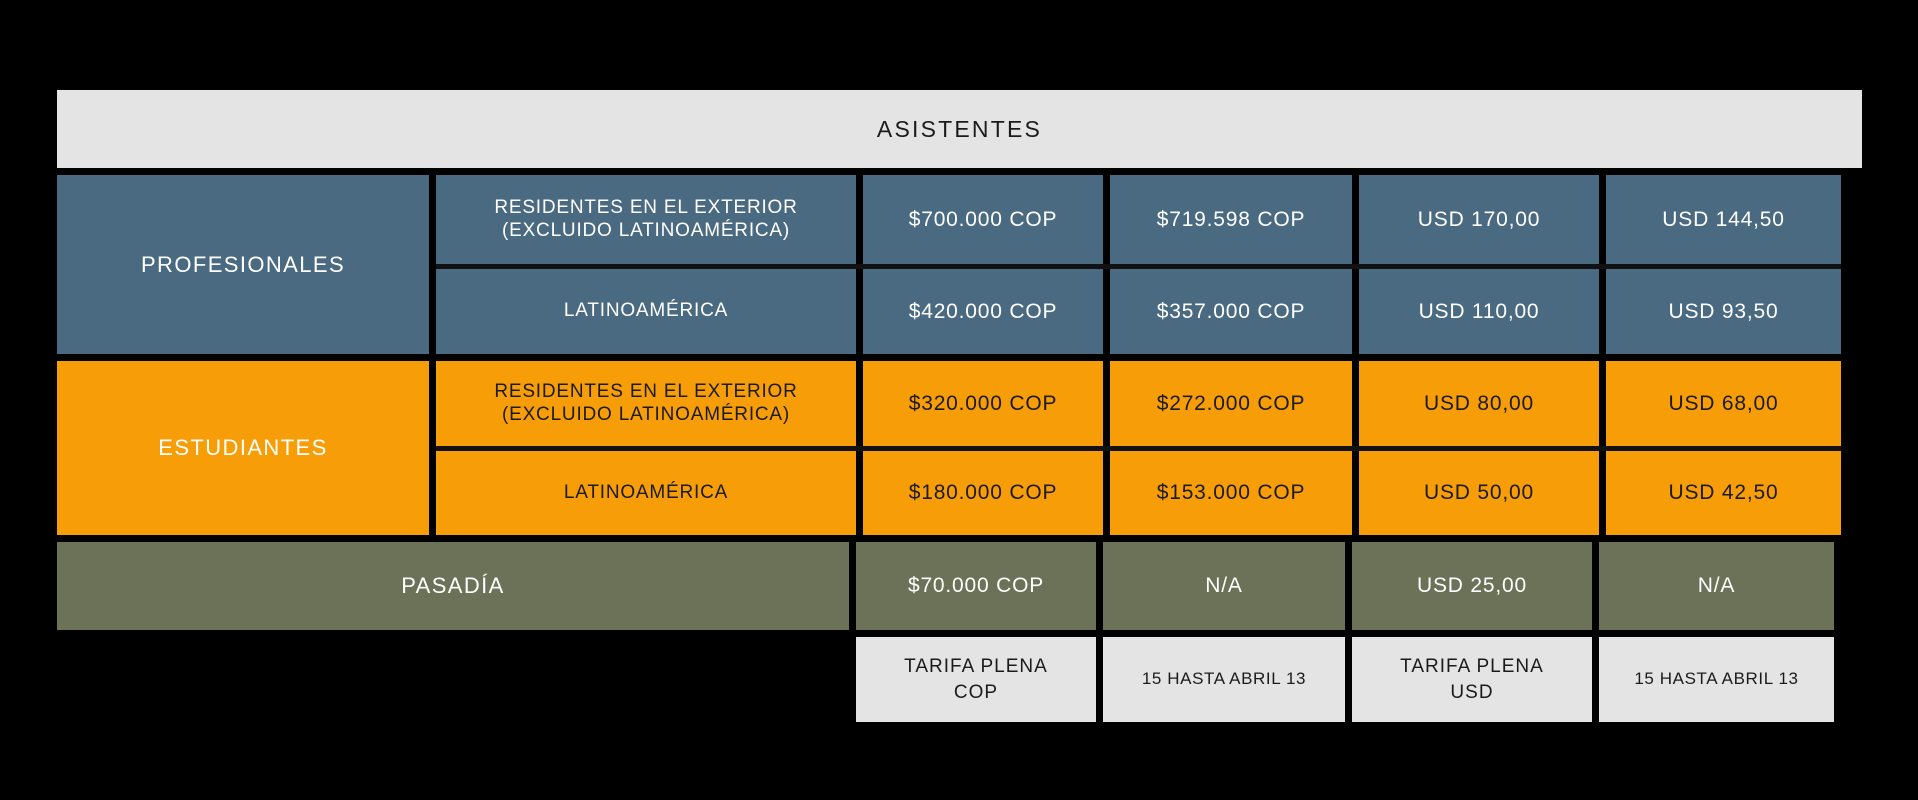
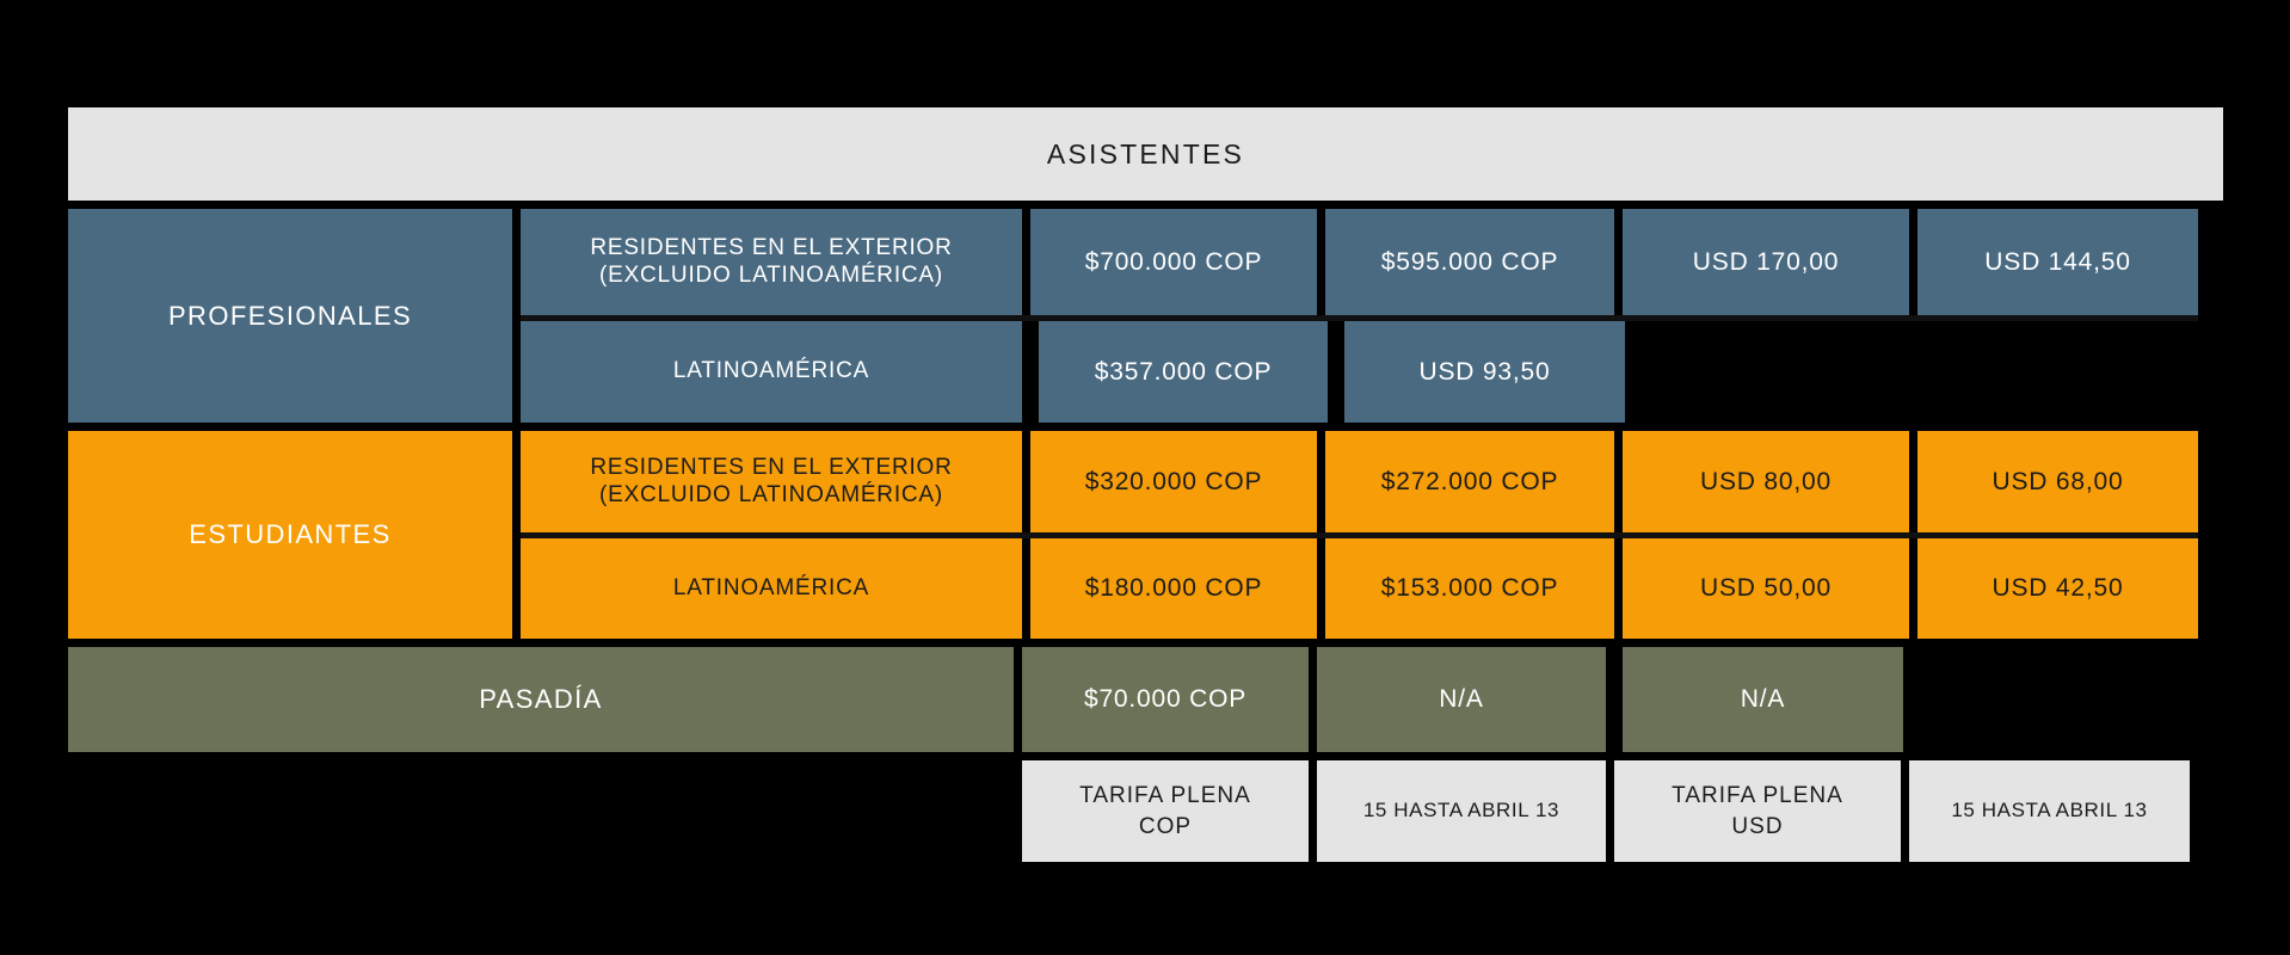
  ASISTENTES
  PROFESIONALES
  RESIDENTES EN EL EXTERIOR
  (EXCLUIDO LATINOAMÉRICA)
  $700.000 COP
- $719.598 COP
+ $595.000 COP
  USD 170,00
  USD 144,50
  LATINOAMÉRICA
- $420.000 COP
  $357.000 COP
- USD 110,00
  USD 93,50
  ESTUDIANTES
  RESIDENTES EN EL EXTERIOR
  (EXCLUIDO LATINOAMÉRICA)
  $320.000 COP
  $272.000 COP
  USD 80,00
  USD 68,00
  LATINOAMÉRICA
  $180.000 COP
  $153.000 COP
  USD 50,00
  USD 42,50
  PASADÍA
  $70.000 COP
  N/A
- USD 25,00
  N/A
  TARIFA PLENA
  COP
  15 HASTA ABRIL 13
  TARIFA PLENA
  USD
  15 HASTA ABRIL 13
